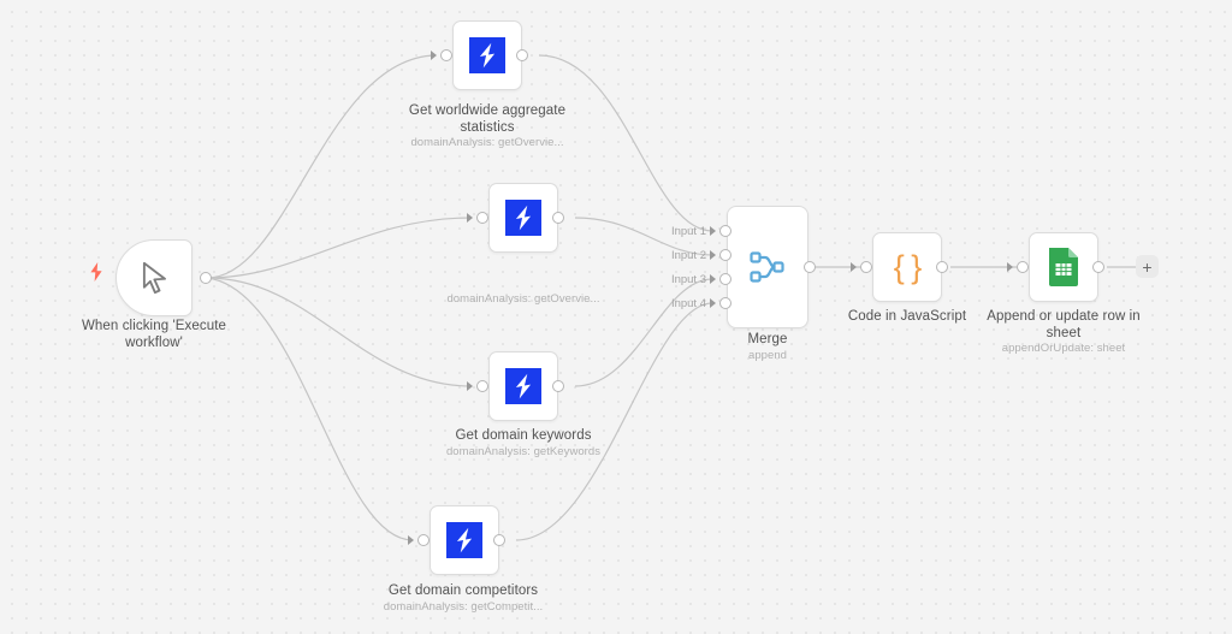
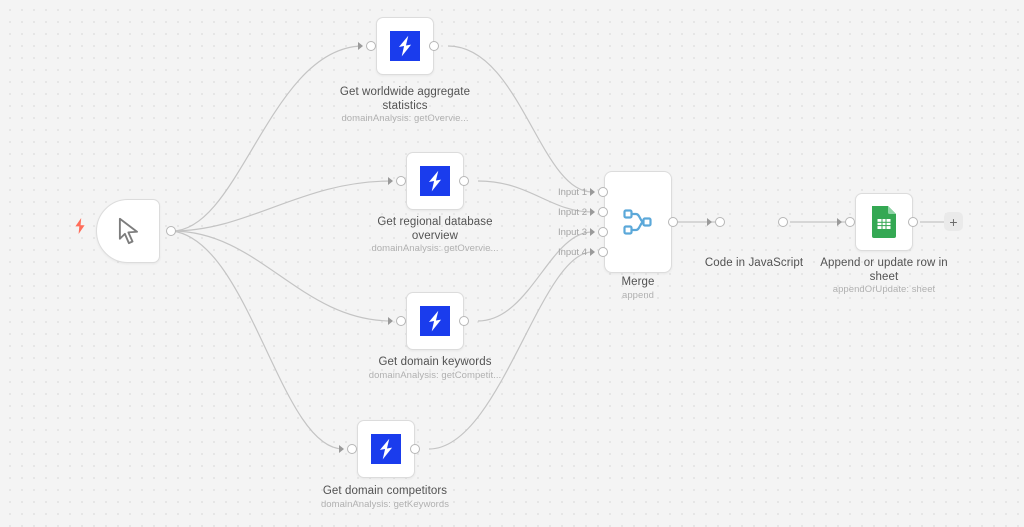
- When clicking 'Execute workflow'
  Get worldwide aggregate statistics
  domainAnalysis: getOvervie...
+ Get regional database overview
  domainAnalysis: getOvervie...
  Get domain keywords
- domainAnalysis: getKeywords
+ domainAnalysis: getCompetit...
  Get domain competitors
- domainAnalysis: getCompetit...
+ domainAnalysis: getKeywords
  Input 1
  Input 2
  Input 3
  Input 4
  Merge
  append
- { }
  Code in JavaScript
  Append or update row in sheet
  appendOrUpdate: sheet
  +
